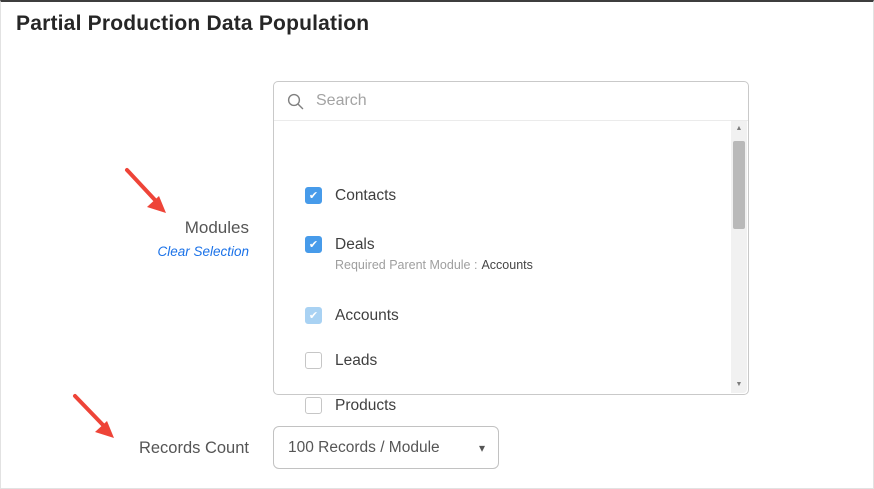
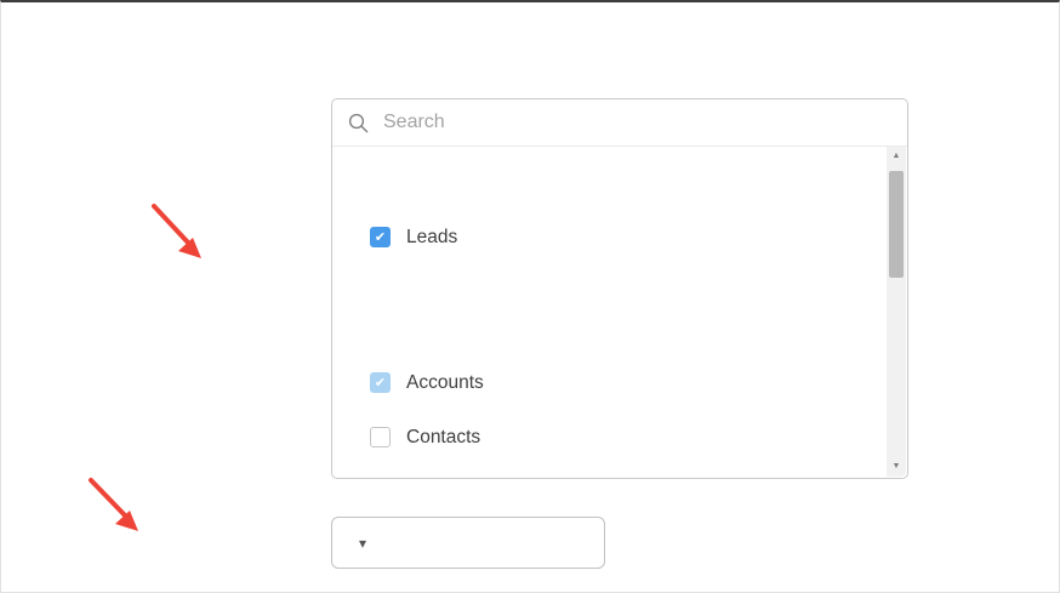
- Partial Production Data Population
- Modules
- Clear Selection
  Search
- Contacts
+ Leads
- Deals
- Required Parent Module : Accounts
  Accounts
- Leads
+ Contacts
- Products
- Records Count
- 100 Records / Module
  ▾
